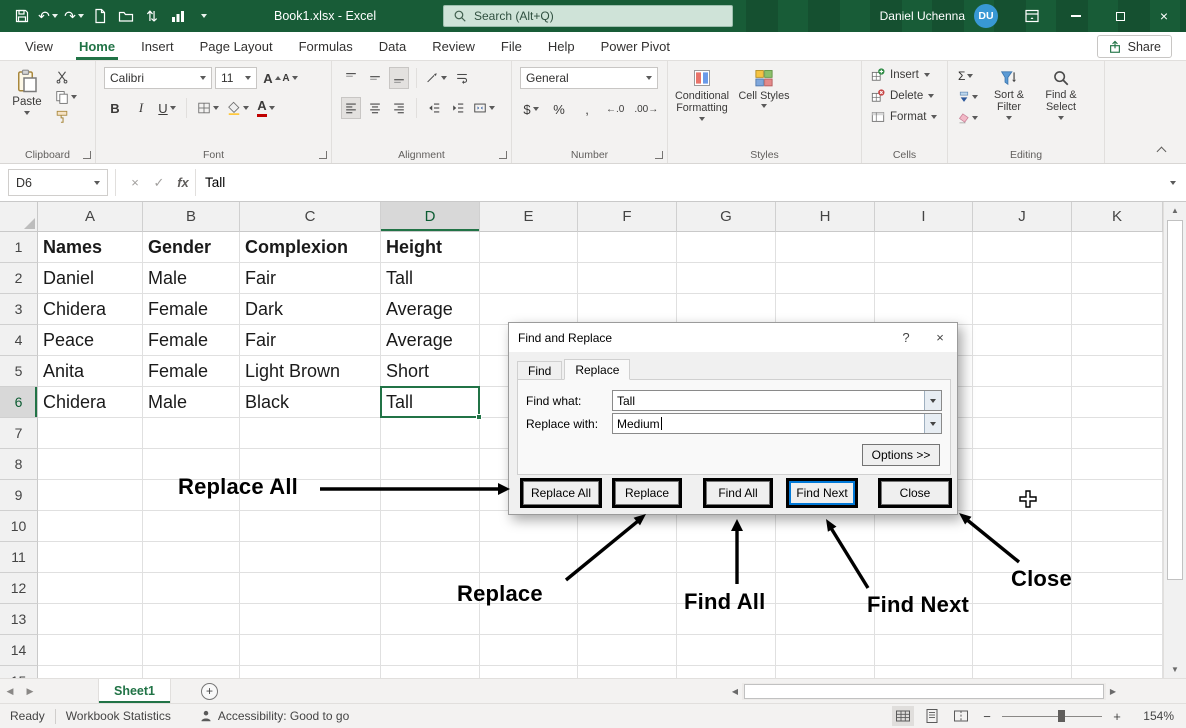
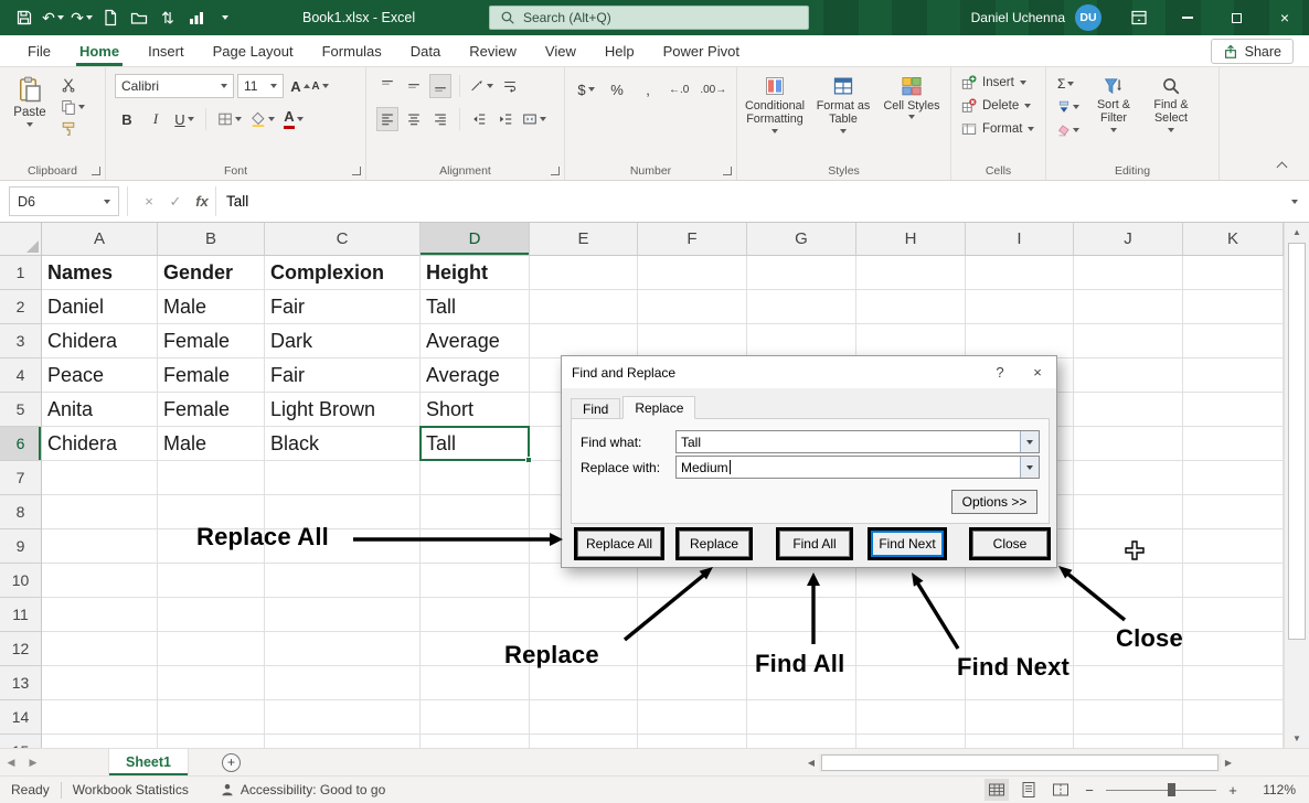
  ↶
  ↷
  ⇅
  Book1.xlsx - Excel
  Search (Alt+Q)
  Daniel Uchenna
  DU
  ×
- View
+ File
  Home
  Insert
  Page Layout
  Formulas
  Data
  Review
- File
+ View
  Help
  Power Pivot
  Share
  Paste
  Clipboard
  Calibri
  11
  A
  A
  B
  I
  U
  A
  Font
  Alignment
- General
  $
  %
  ,
  ←.0
  .00→
  Number
  Conditional Formatting
+ Format as Table
  Cell Styles
  Styles
  Insert
  Delete
  Format
  Cells
  Σ
  Sort & Filter
  Find & Select
  Editing
  D6
  ×
  ✓
  fx
  Tall
  A
  B
  C
  D
  E
  F
  G
  H
  I
  J
  K
  1
  Names
  Gender
  Complexion
  Height
  2
  Daniel
  Male
  Fair
  Tall
  3
  Chidera
  Female
  Dark
  Average
  4
  Peace
  Female
  Fair
  Average
  5
  Anita
  Female
  Light Brown
  Short
  6
  Chidera
  Male
  Black
  Tall
  7
  8
  9
  10
  11
  12
  13
  14
  ▲
  ▼
  ◀
  ▶
  Sheet1
  +
  ◀
  ▶
  Ready
  Workbook Statistics
  Accessibility: Good to go
  −
  +
- 154%
+ 112%
  Find and Replace
  ?
  ×
  Find
  Replace
  Find what:
  Tall
  Replace with:
  Medium
  Options >>
  Replace All
  Replace
  Find All
  Find Next
  Close
  Replace All
  Replace
  Find All
  Find Next
  Close
